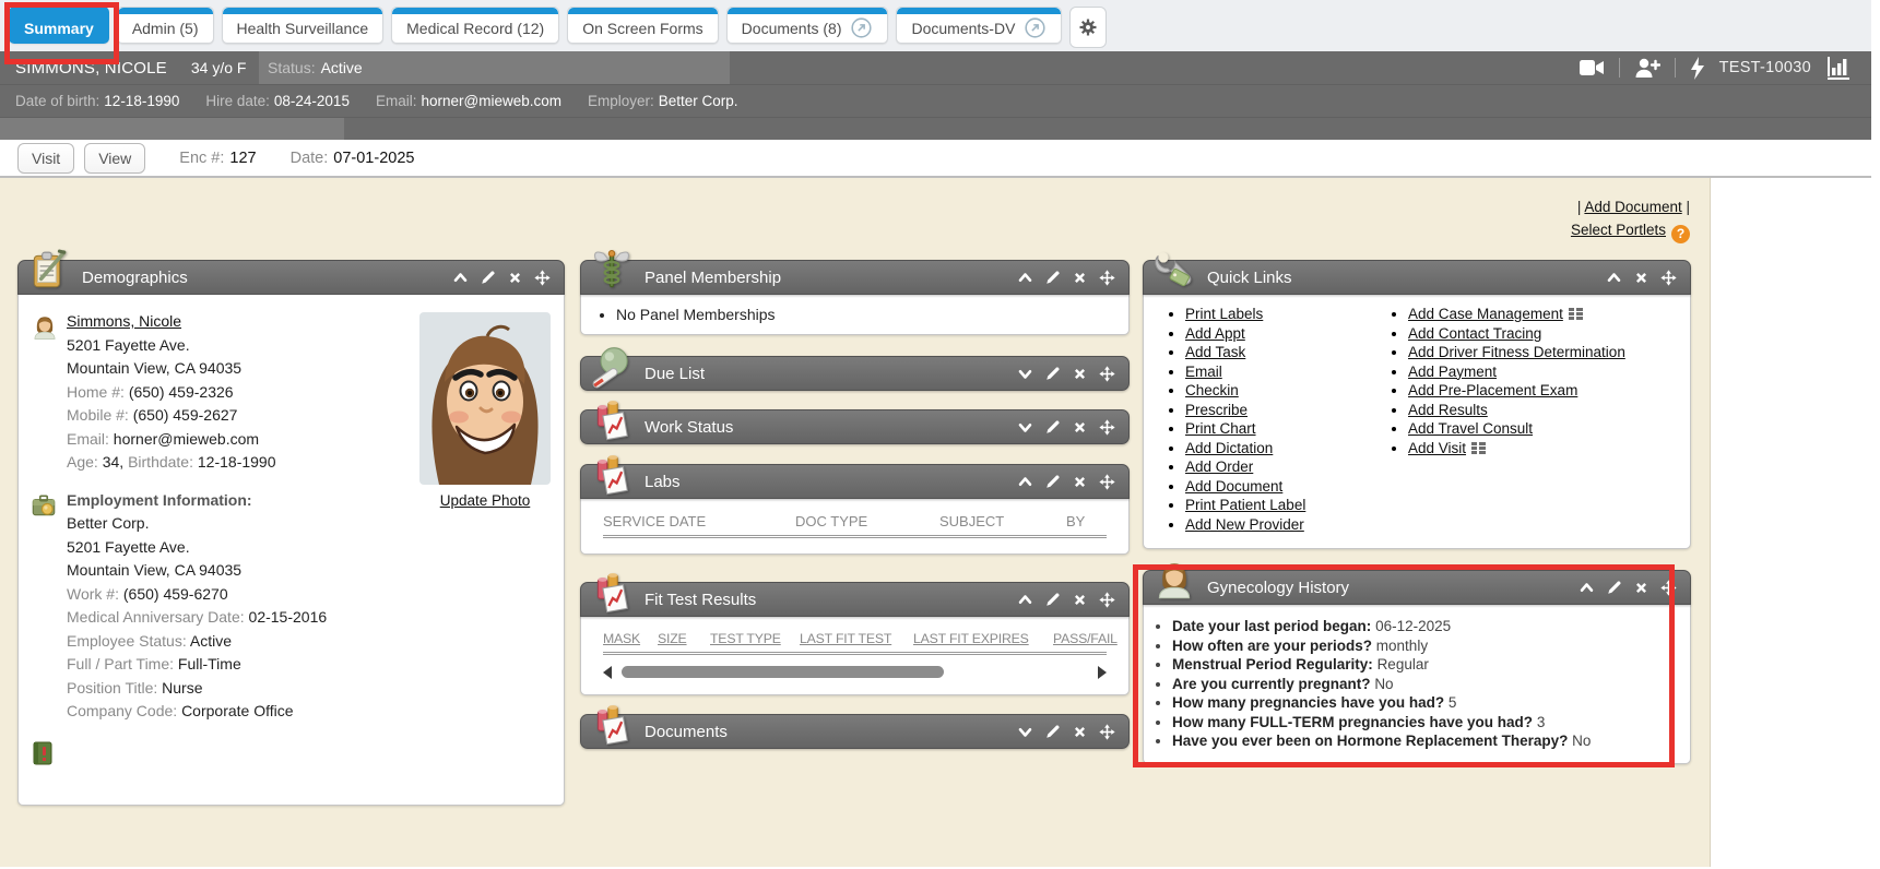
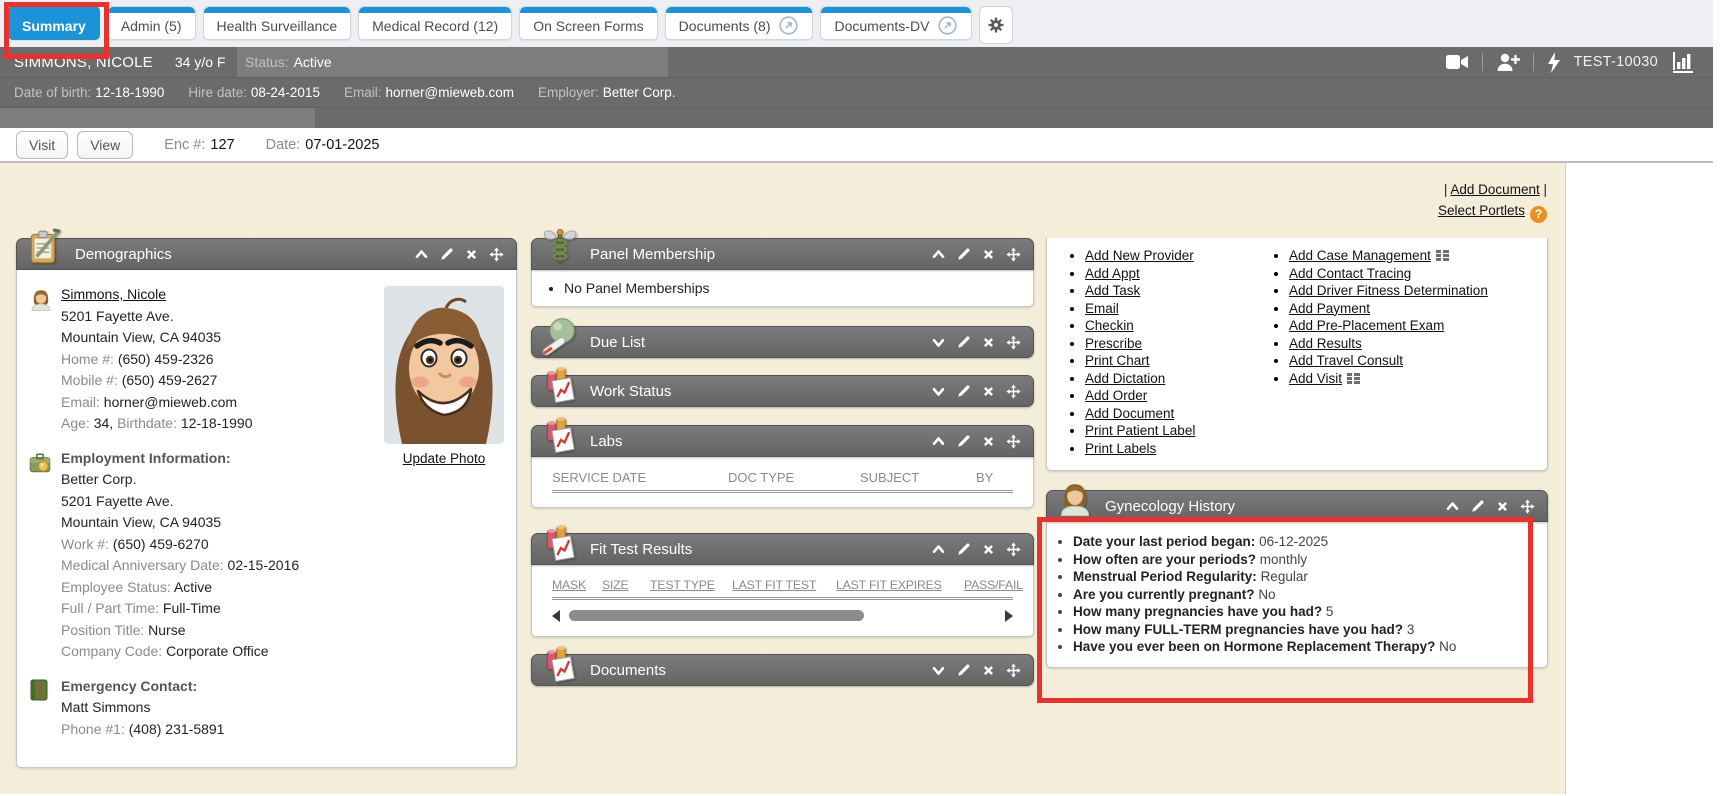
  Summary
  Admin (5)
  Health Surveillance
  Medical Record (12)
  On Screen Forms
  Documents (8)
  Documents-DV
  SIMMONS, NICOLE
  34 y/o F
  Status:
  Active
  TEST-10030
  Date of birth: 12-18-1990
  Hire date: 08-24-2015
  Email: horner@mieweb.com
  Employer: Better Corp.
  Visit
  View
  Enc #: 127
  Date: 07-01-2025
  | Add Document |
  Select Portlets ?
  Demographics
  Update Photo
  Simmons, Nicole
  5201 Fayette Ave.
  Mountain View, CA 94035
  Home #: (650) 459-2326
  Mobile #: (650) 459-2627
  Email: horner@mieweb.com
  Age: 34, Birthdate: 12-18-1990
  Employment Information:
  Better Corp.
  5201 Fayette Ave.
  Mountain View, CA 94035
  Work #: (650) 459-6270
  Medical Anniversary Date: 02-15-2016
  Employee Status: Active
  Full / Part Time: Full-Time
  Position Title: Nurse
  Company Code: Corporate Office
+ Emergency Contact:
+ Matt Simmons
+ Phone #1: (408) 231-5891
  Panel Membership
  No Panel Memberships
  Due List
  Work Status
  Labs
  SERVICE DATE
  DOC TYPE
  SUBJECT
  BY
  Fit Test Results
  MASK
  SIZE
  TEST TYPE
  LAST FIT TEST
  LAST FIT EXPIRES
  PASS/FAIL
  Documents
- Quick Links
- Print Labels
+ Add New Provider
  Add Appt
  Add Task
  Email
  Checkin
  Prescribe
  Print Chart
  Add Dictation
  Add Order
  Add Document
  Print Patient Label
- Add New Provider
+ Print Labels
  Add Case Management
  Add Contact Tracing
  Add Driver Fitness Determination
  Add Payment
  Add Pre-Placement Exam
  Add Results
  Add Travel Consult
  Add Visit
  Gynecology History
  Date your last period began: 06-12-2025
  How often are your periods? monthly
  Menstrual Period Regularity: Regular
  Are you currently pregnant? No
  How many pregnancies have you had? 5
  How many FULL-TERM pregnancies have you had? 3
  Have you ever been on Hormone Replacement Therapy? No
